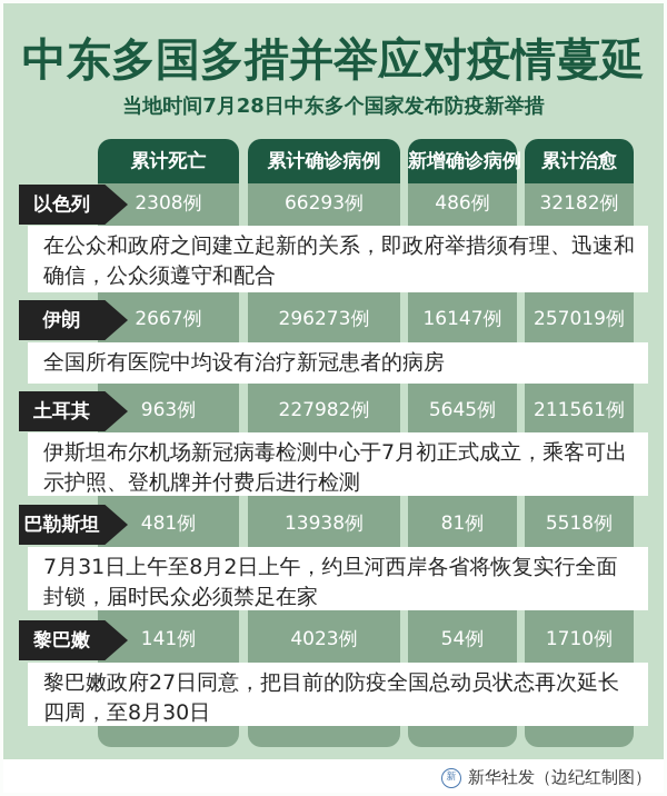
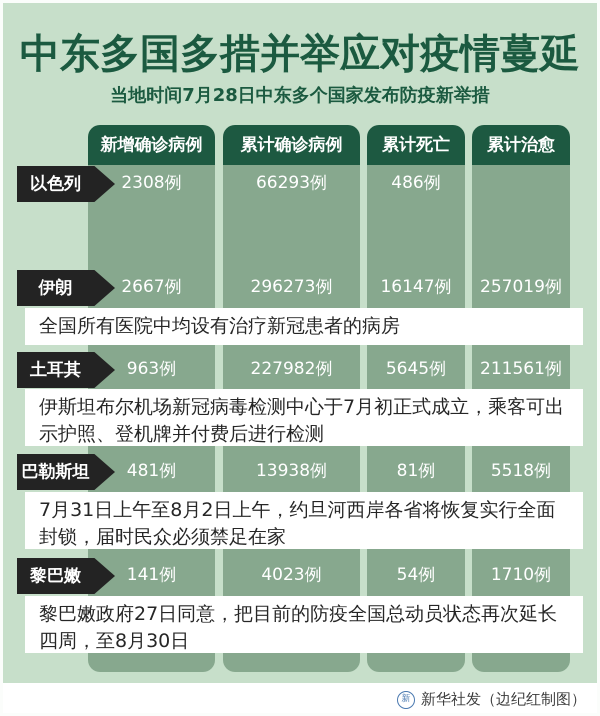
  中东多国多措并举应对疫情蔓延
  当地时间7月28日中东多个国家发布防疫新举措
- 累计死亡
+ 新增确诊病例
  累计确诊病例
- 新增确诊病例
+ 累计死亡
  累计治愈
  以色列
  2308例
  66293例
  486例
- 32182例
- 在公众和政府之间建立起新的关系，即政府举措须有理、迅速和确信，公众须遵守和配合
  伊朗
  2667例
  296273例
  16147例
  257019例
  全国所有医院中均设有治疗新冠患者的病房
  土耳其
  963例
  227982例
  5645例
  211561例
  伊斯坦布尔机场新冠病毒检测中心于7月初正式成立，乘客可出示护照、登机牌并付费后进行检测
  巴勒斯坦
  481例
  13938例
  81例
  5518例
  7月31日上午至8月2日上午，约旦河西岸各省将恢复实行全面封锁，届时民众必须禁足在家
  黎巴嫩
  141例
  4023例
  54例
  1710例
  黎巴嫩政府27日同意，把目前的防疫全国总动员状态再次延长四周，至8月30日
  新
  新华社发（边纪红制图）
